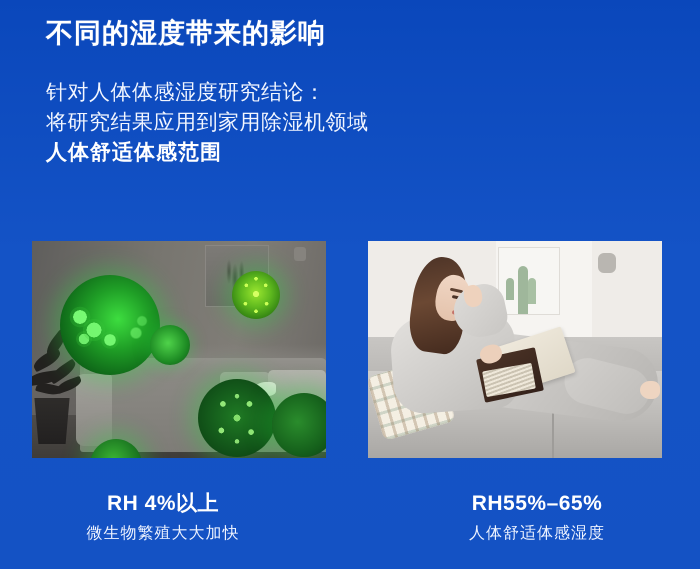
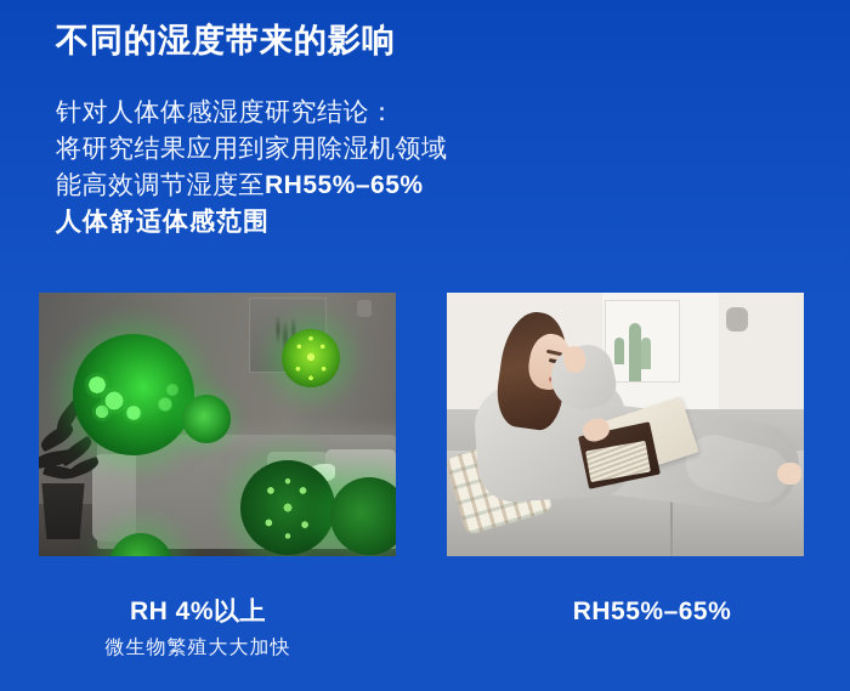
  不同的湿度带来的影响
  针对人体体感湿度研究结论：
  将研究结果应用到家用除湿机领域
+ 能高效调节湿度至RH55%–65%
  人体舒适体感范围
  RH 4%以上
  微生物繁殖大大加快
  RH55%–65%
- 人体舒适体感湿度
